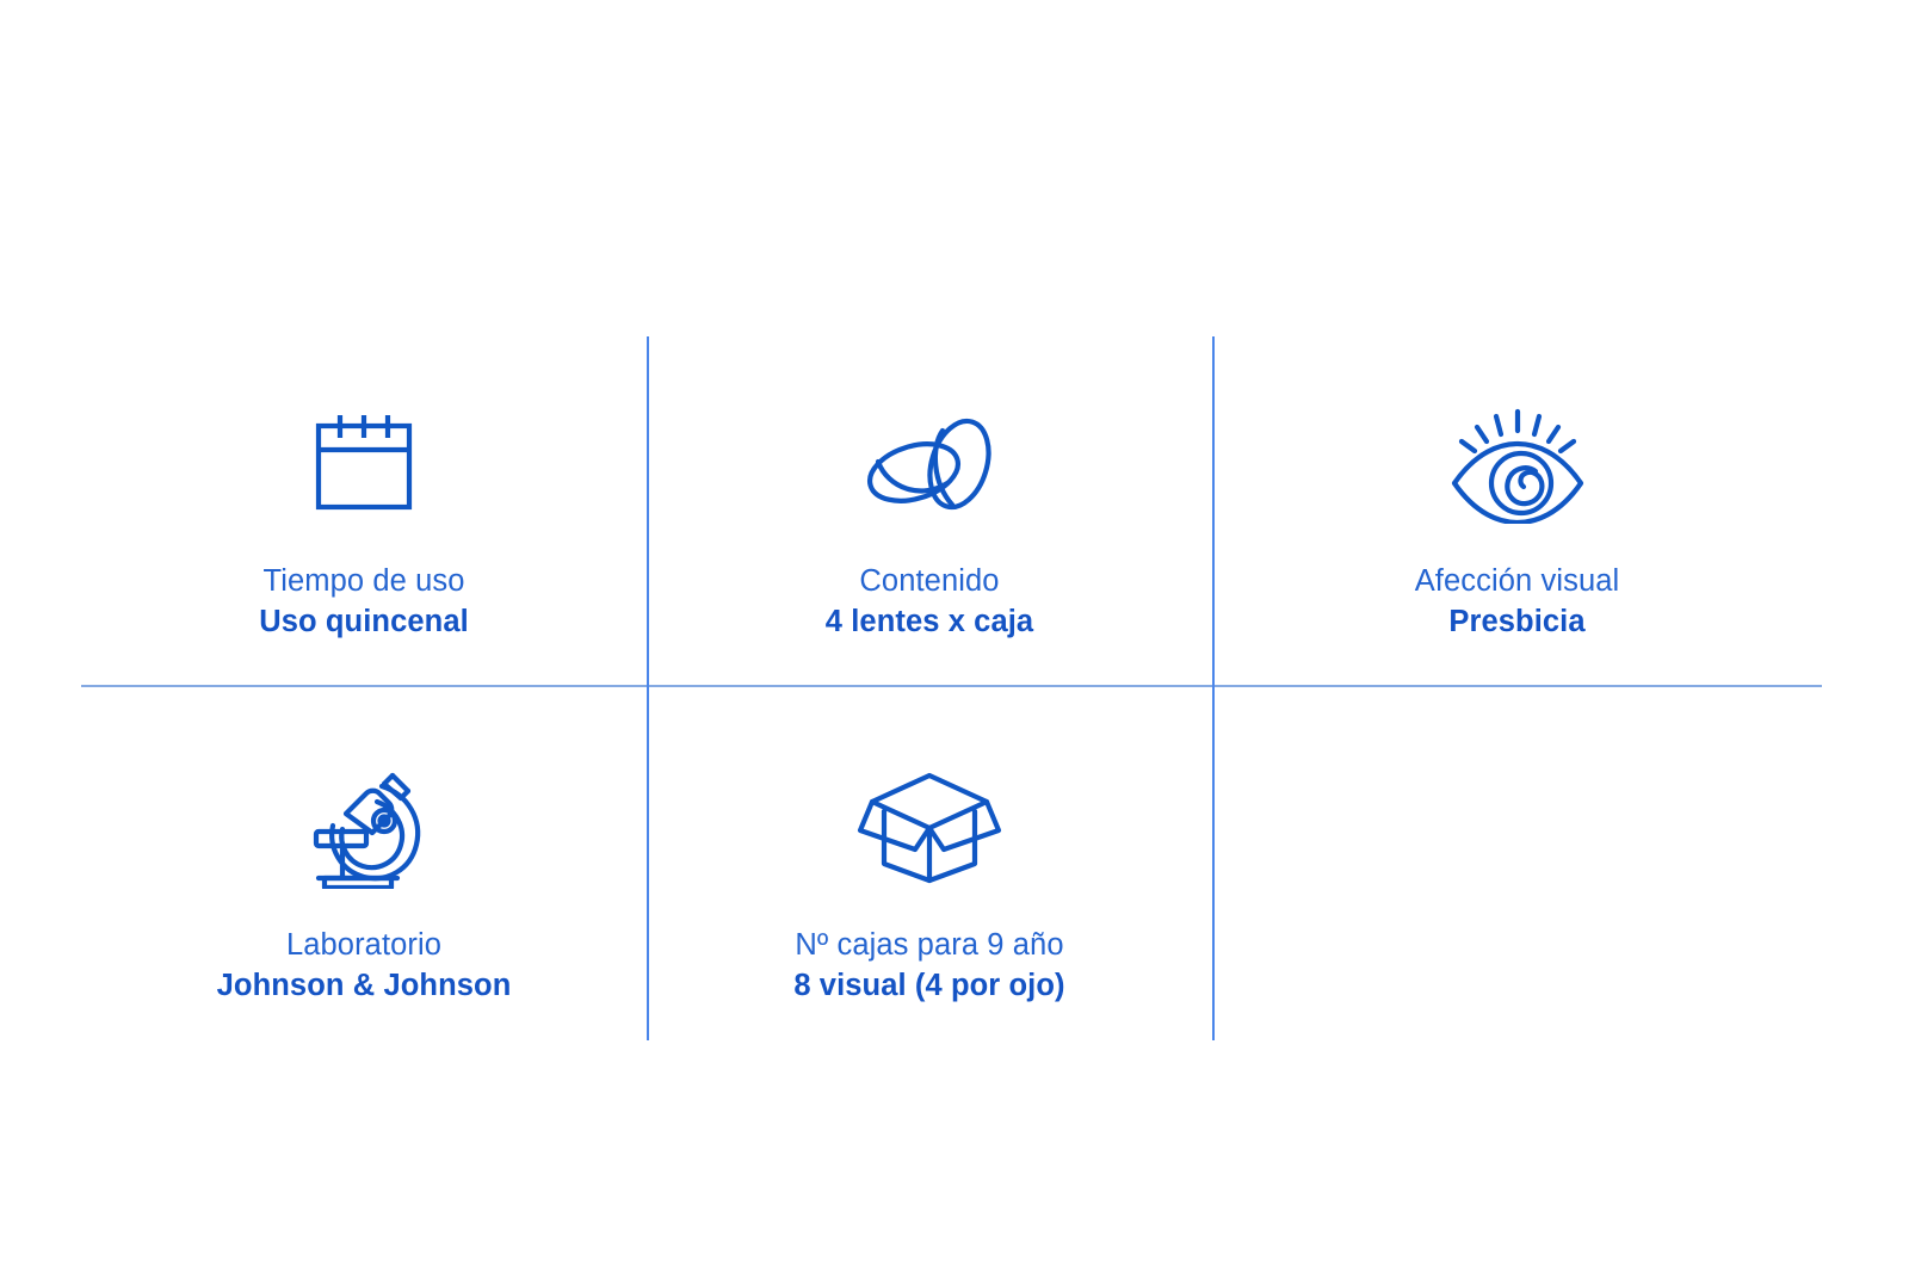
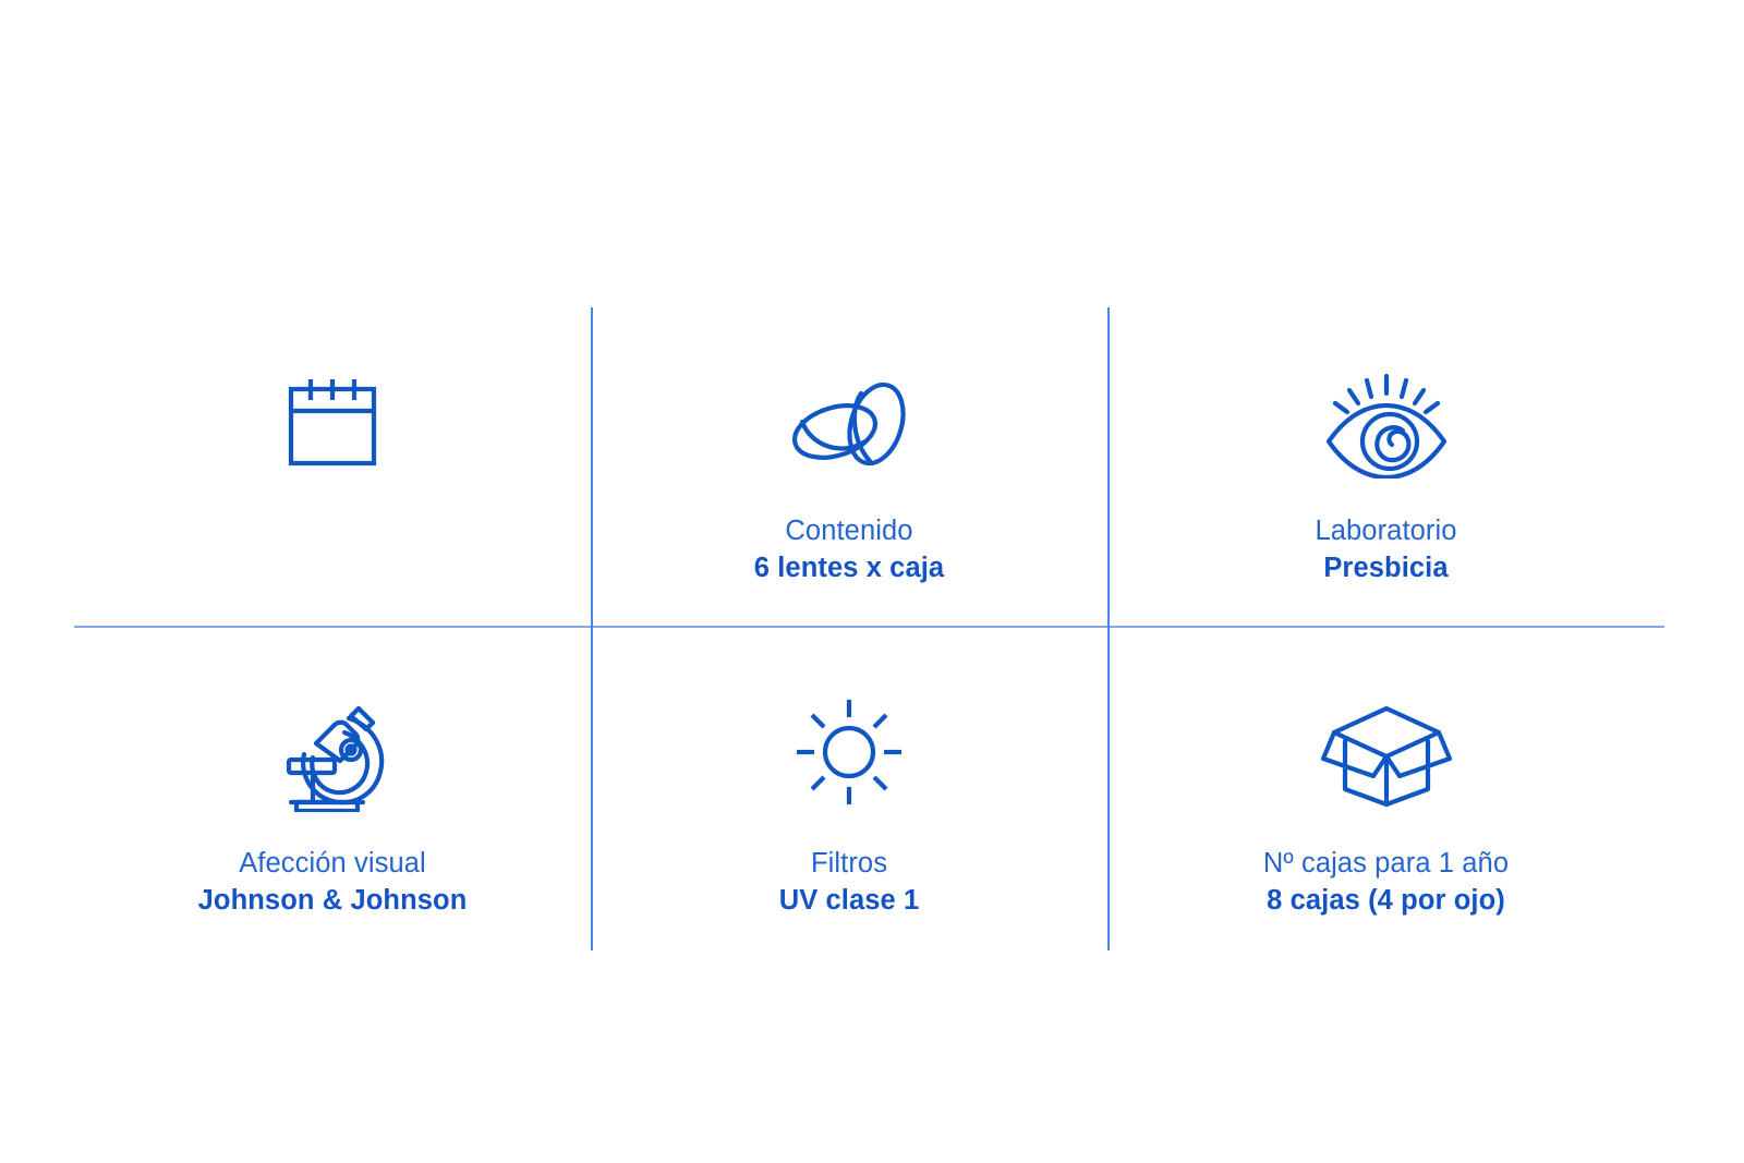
- Tiempo de uso
- Uso quincenal
  Contenido
- 4 lentes x caja
+ 6 lentes x caja
- Afección visual
+ Laboratorio
  Presbicia
- Laboratorio
+ Afección visual
  Johnson & Johnson
+ Filtros
+ UV clase 1
- Nº cajas para 9 año
+ Nº cajas para 1 año
- 8 visual (4 por ojo)
+ 8 cajas (4 por ojo)
